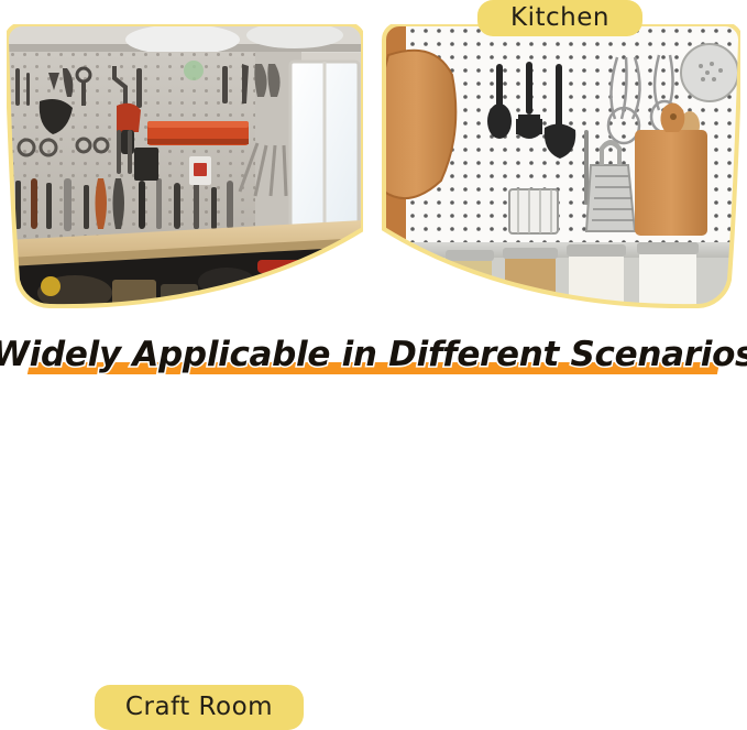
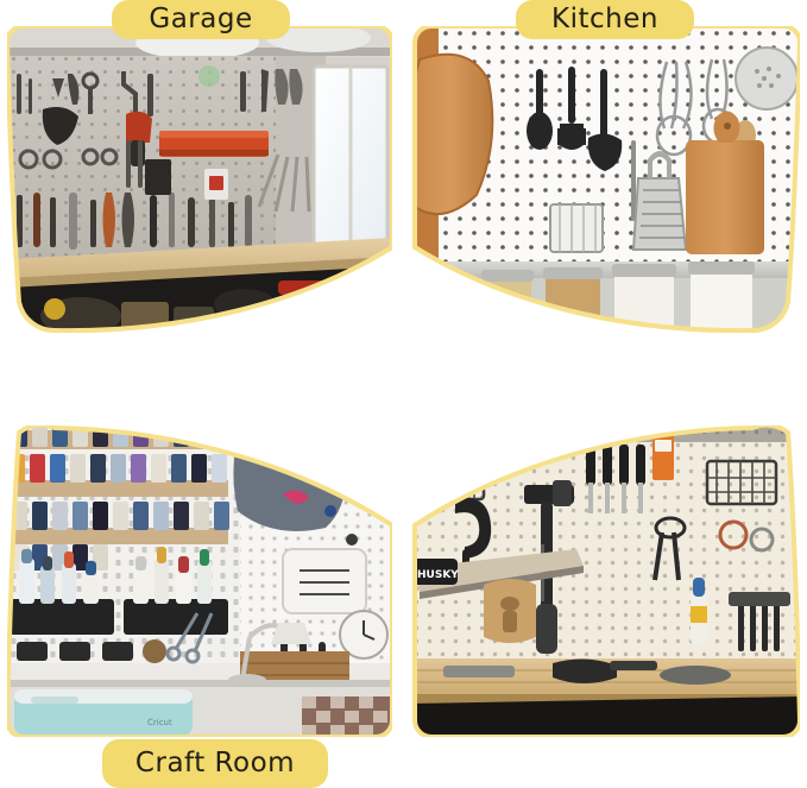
+ Cricut
+ HUSKY
+ Garage
  Kitchen
  Craft Room
- Widely Applicable in Different Scenarios
